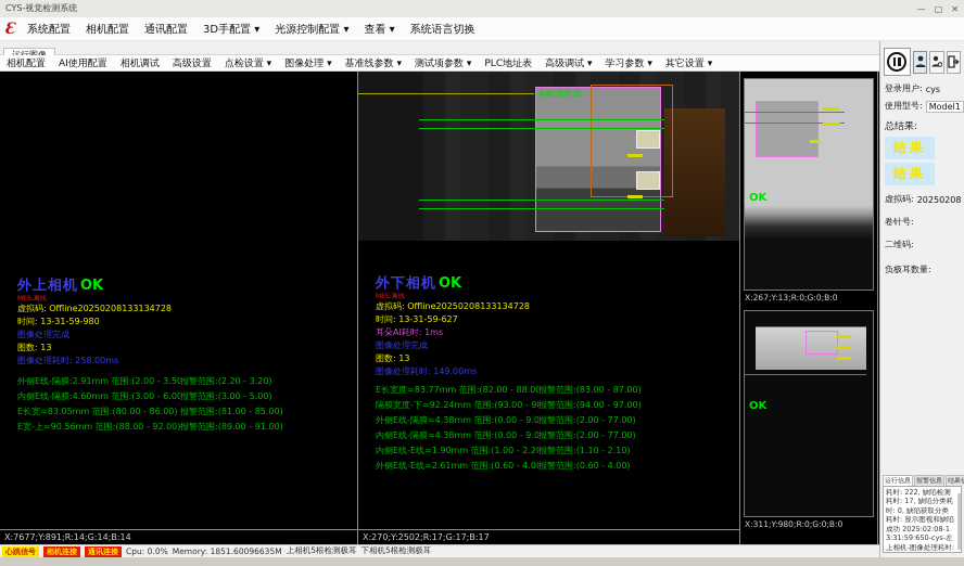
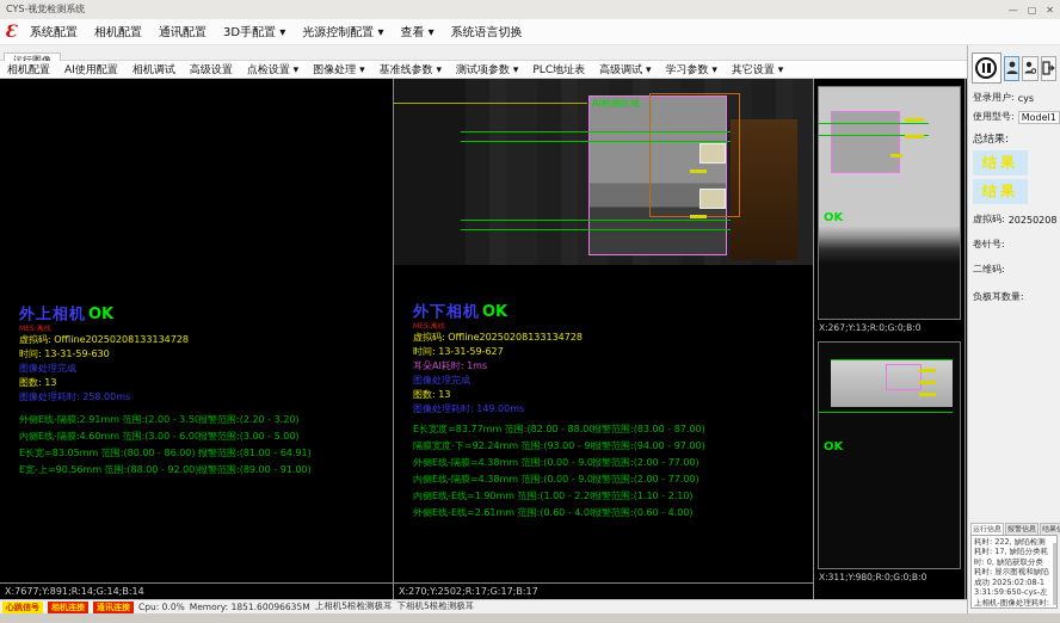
  CYS-视觉检测系统
  —
  ▢
  ✕
  Ɛ
  系统配置
  相机配置
  通讯配置
  3D手配置 ▾
  光源控制配置 ▾
  查看 ▾
  系统语言切换
  相机配置
  AI使用配置
  相机调试
  高级设置
  点检设置 ▾
  图像处理 ▾
  基准线参数 ▾
  测试项参数 ▾
  PLC地址表
  高级调试 ▾
  学习参数 ▾
  其它设置 ▾
  外上相机 OK
  虚拟码: Offline20250208133134728
- 时间: 13-31-59-980
+ 时间: 13-31-59-630
  图像处理完成
  图数: 13
  图像处理耗时: 258.00ms
  外侧E线-隔膜:2.91mm 范围:(2.00 - 3.50
  报警范围:(2.20 - 3.20)
  内侧E线-隔膜:4.60mm 范围:(3.00 - 6.00
  报警范围:(3.00 - 5.00)
  E长宽=83.05mm 范围:(80.00 - 86.00)
- 报警范围:(81.00 - 85.00)
+ 报警范围:(81.00 - 64.91)
  E宽-上=90.56mm 范围:(88.00 - 92.00)
  报警范围:(89.00 - 91.00)
  X:7677;Y:891;R:14;G:14;B:14
  AI检测区域
  外下相机 OK
  虚拟码: Offline20250208133134728
  时间: 13-31-59-627
  耳朵AI耗时: 1ms
  图像处理完成
  图数: 13
  图像处理耗时: 149.00ms
  E长宽度=83.77mm 范围:(82.00 - 88.00
  报警范围:(83.00 - 87.00)
  隔膜宽度-下=92.24mm 范围:(93.00 - 9
  报警范围:(94.00 - 97.00)
  外侧E线-隔膜=4.38mm 范围:(0.00 - 9.0
  报警范围:(2.00 - 77.00)
  内侧E线-隔膜=4.38mm 范围:(0.00 - 9.0
  报警范围:(2.00 - 77.00)
  内侧E线-E线=1.90mm 范围:(1.00 - 2.2
  报警范围:(1.10 - 2.10)
  外侧E线-E线=2.61mm 范围:(0.60 - 4.0
  报警范围:(0.60 - 4.00)
  X:270;Y:2502;R:17;G:17;B:17
  OK
  X:267;Y:13;R:0;G:0;B:0
  OK
  X:311;Y:980;R:0;G:0;B:0
  登录用户:
  cys
  使用型号:
  Model1
  总结果:
  结果
  结果
  虚拟码:
  20250208
  卷针号:
  二维码:
  负极耳数量:
  耗时: 222, 缺陷检测耗时: 17, 缺陷分类耗时: 0, 缺陷获取分类耗时: 显示图视和缺陷成功 2025:02:08-13:31:59:650-cys-左上相机-图像处理耗时:
  心跳信号
  相机连接
  通讯连接
  Cpu: 0.0%
  Memory: 1851.60096635M
  上相机5根检测极耳
  下相机5根检测极耳
